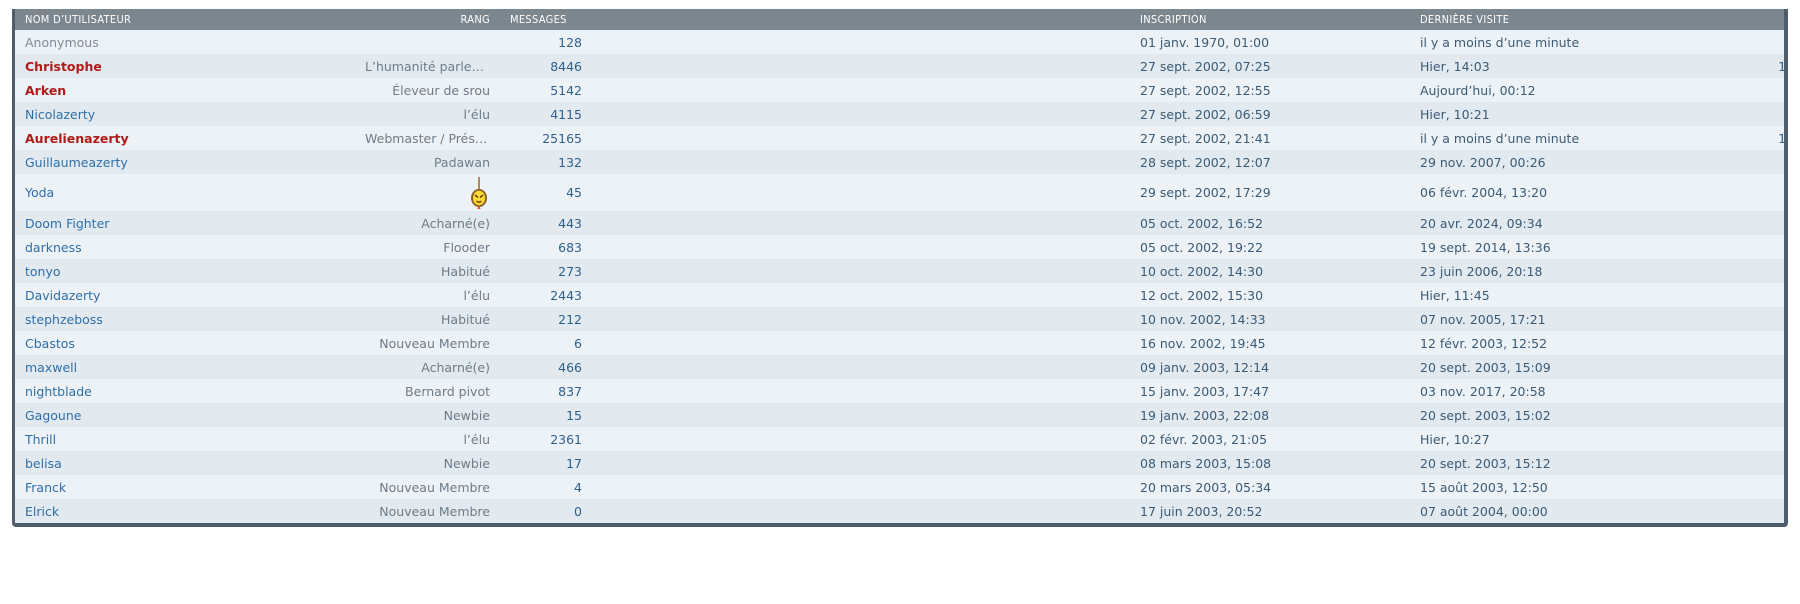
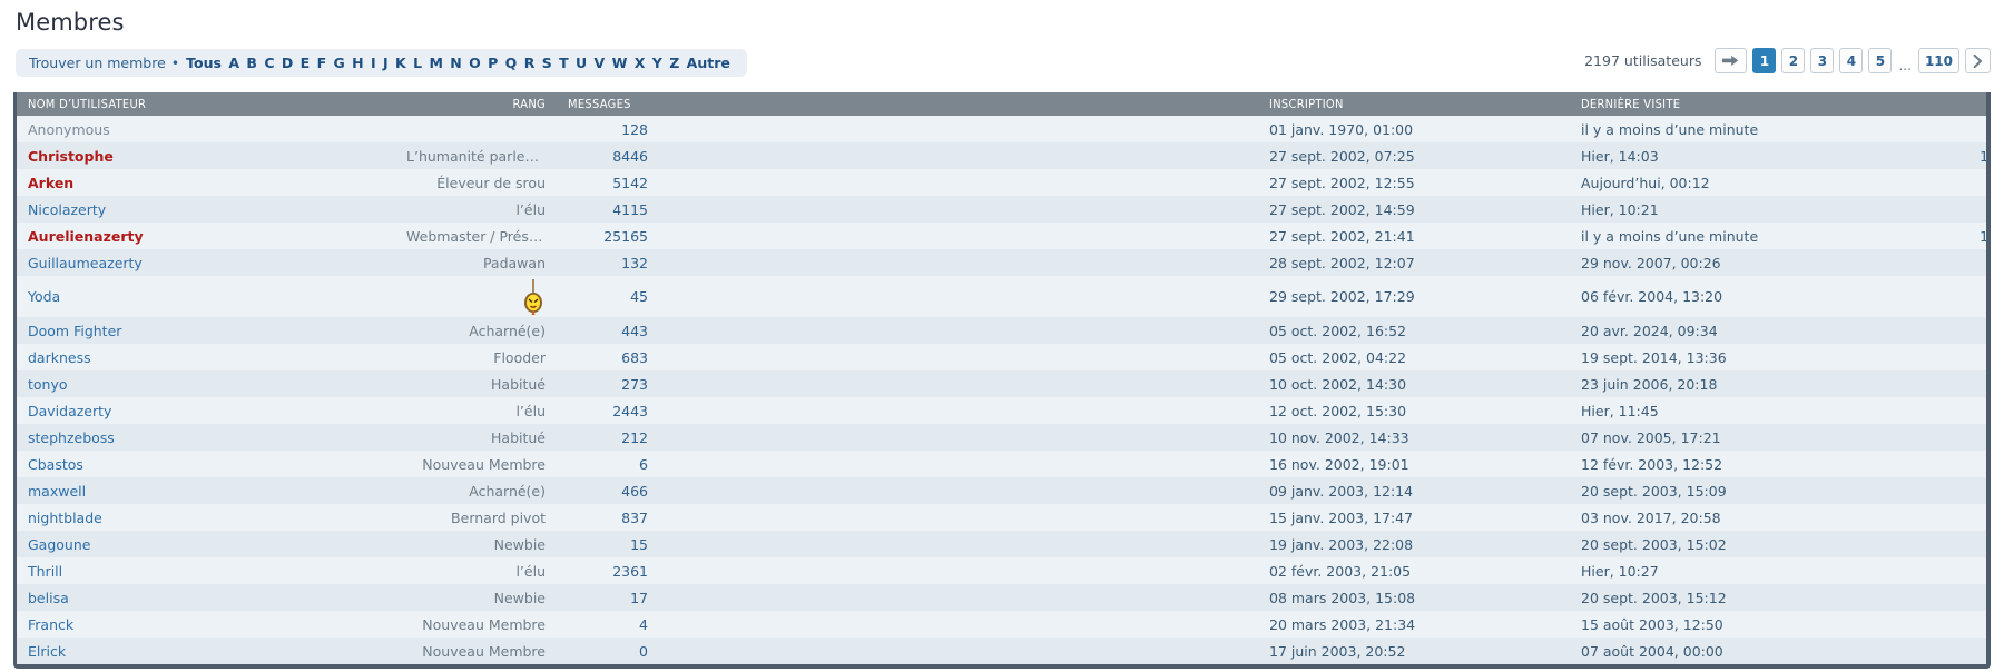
+ Membres
+ Trouver un membre
+ •
+ Tous A B C D E F G H I J K L M N O P Q R S T U V W X Y Z Autre
+ 2197 utilisateurs
+ 1
+ 2
+ 3
+ 4
+ 5
+ ...
+ 110
  NOM D’UTILISATEUR	RANG	MESSAGES		INSCRIPTION	DERNIÈRE VISITE
  Anonymous		128		01 janv. 1970, 01:00	il y a moins d’une minute
  Christophe	L’humanité parlemen	8446		27 sept. 2002, 07:25	Hier, 14:03	1
  Arken	Éleveur de srou	5142		27 sept. 2002, 12:55	Aujourd’hui, 00:12
- Nicolazerty	l’élu	4115		27 sept. 2002, 06:59	Hier, 10:21
+ Nicolazerty	l’élu	4115		27 sept. 2002, 14:59	Hier, 10:21
  Aurelienazerty	Webmaster / Présiden	25165		27 sept. 2002, 21:41	il y a moins d’une minute	1
  Guillaumeazerty	Padawan	132		28 sept. 2002, 12:07	29 nov. 2007, 00:26
  Yoda		45		29 sept. 2002, 17:29	06 févr. 2004, 13:20
  Doom Fighter	Acharné(e)	443		05 oct. 2002, 16:52	20 avr. 2024, 09:34
- darkness	Flooder	683		05 oct. 2002, 19:22	19 sept. 2014, 13:36
+ darkness	Flooder	683		05 oct. 2002, 04:22	19 sept. 2014, 13:36
  tonyo	Habitué	273		10 oct. 2002, 14:30	23 juin 2006, 20:18
  Davidazerty	l’élu	2443		12 oct. 2002, 15:30	Hier, 11:45
  stephzeboss	Habitué	212		10 nov. 2002, 14:33	07 nov. 2005, 17:21
- Cbastos	Nouveau Membre	6		16 nov. 2002, 19:45	12 févr. 2003, 12:52
+ Cbastos	Nouveau Membre	6		16 nov. 2002, 19:01	12 févr. 2003, 12:52
  maxwell	Acharné(e)	466		09 janv. 2003, 12:14	20 sept. 2003, 15:09
  nightblade	Bernard pivot	837		15 janv. 2003, 17:47	03 nov. 2017, 20:58
  Gagoune	Newbie	15		19 janv. 2003, 22:08	20 sept. 2003, 15:02
  Thrill	l’élu	2361		02 févr. 2003, 21:05	Hier, 10:27
  belisa	Newbie	17		08 mars 2003, 15:08	20 sept. 2003, 15:12
- Franck	Nouveau Membre	4		20 mars 2003, 05:34	15 août 2003, 12:50
+ Franck	Nouveau Membre	4		20 mars 2003, 21:34	15 août 2003, 12:50
  Elrick	Nouveau Membre	0		17 juin 2003, 20:52	07 août 2004, 00:00
